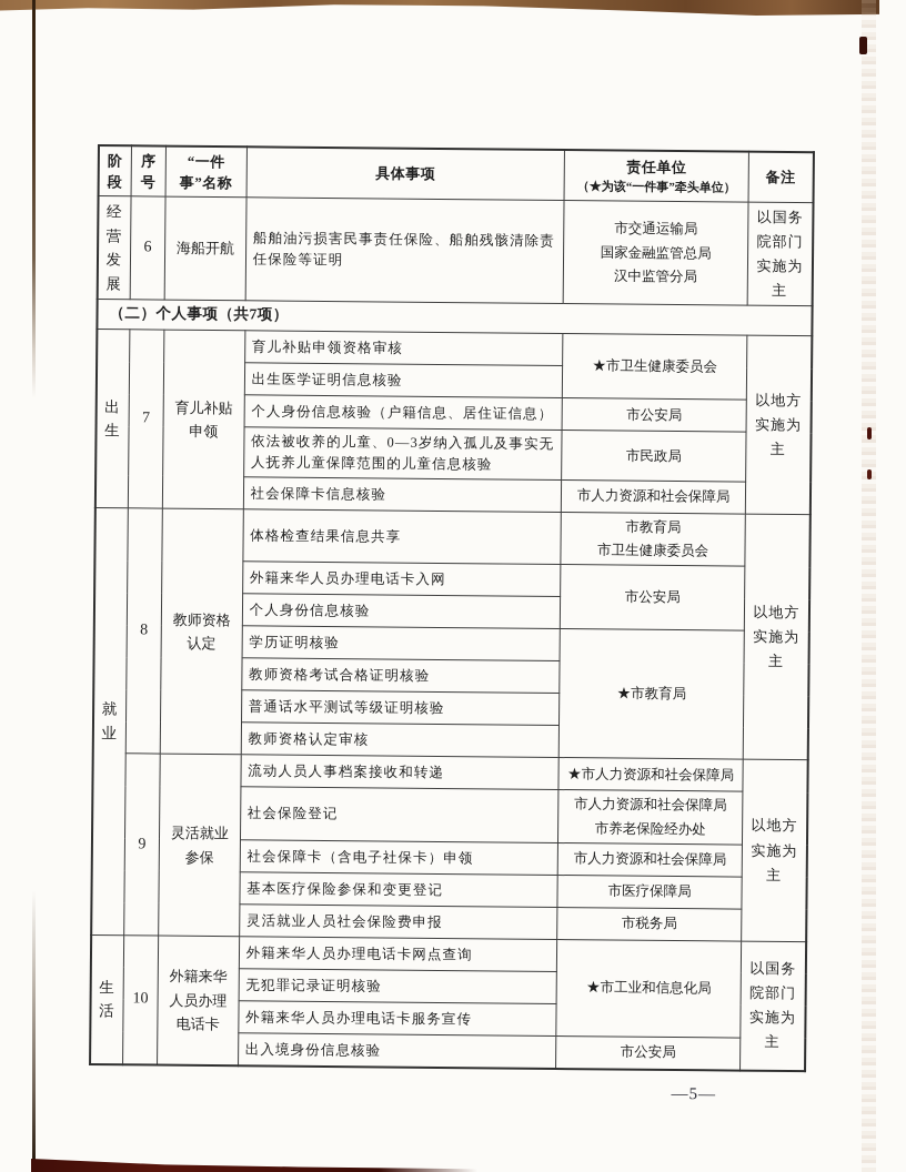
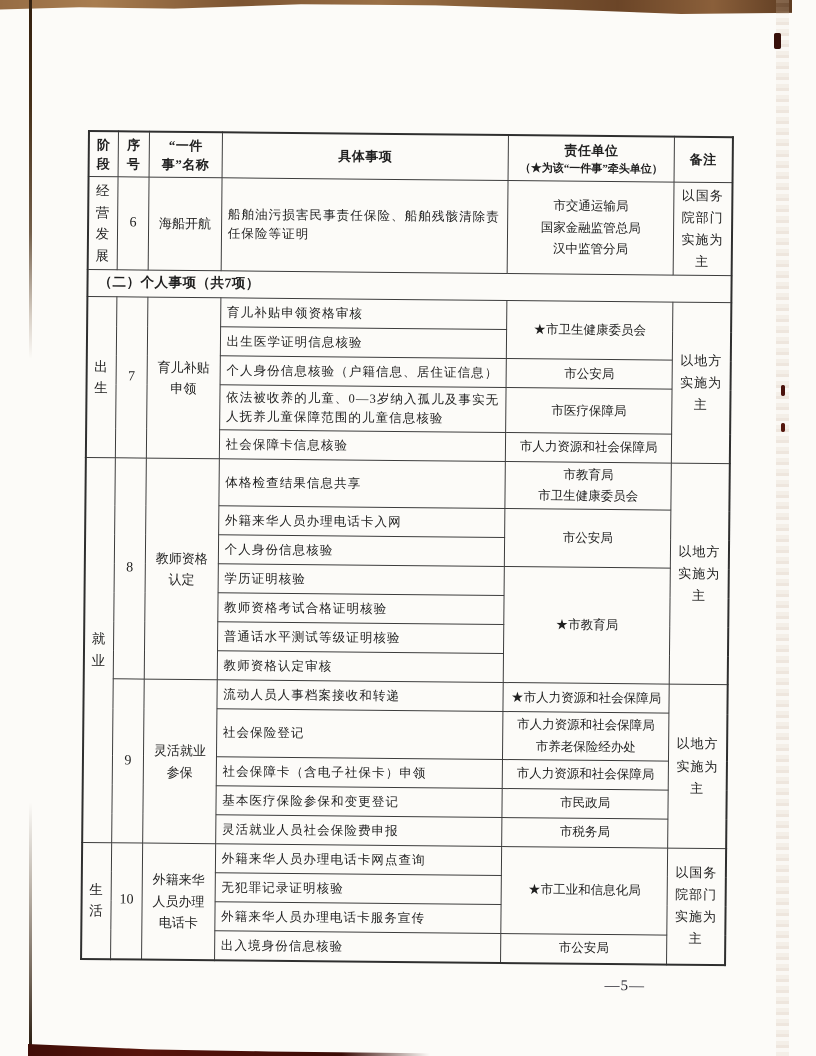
  阶段	序号	“一件事”名称	具体事项	责任单位 （★为该“一件事”牵头单位）	备注
  经营发展	6	海船开航	船舶油污损害民事责任保险、船舶残骸清除责任保险等证明	市交通运输局国家金融监管总局汉中监管分局	以国务院部门实施为主
  （二）个人事项（共7项）
  出生	7	育儿补贴申领	育儿补贴申领资格审核	★市卫生健康委员会	以地方实施为主
  出生医学证明信息核验
  个人身份信息核验（户籍信息、居住证信息）	市公安局
- 依法被收养的儿童、0—3岁纳入孤儿及事实无人抚养儿童保障范围的儿童信息核验	市民政局
+ 依法被收养的儿童、0—3岁纳入孤儿及事实无人抚养儿童保障范围的儿童信息核验	市医疗保障局
  社会保障卡信息核验	市人力资源和社会保障局
  就业	8	教师资格认定	体格检查结果信息共享	市教育局市卫生健康委员会	以地方实施为主
  外籍来华人员办理电话卡入网	市公安局
  个人身份信息核验
  学历证明核验	★市教育局
  教师资格考试合格证明核验
  普通话水平测试等级证明核验
  教师资格认定审核
  9	灵活就业参保	流动人员人事档案接收和转递	★市人力资源和社会保障局	以地方实施为主
  社会保险登记	市人力资源和社会保障局市养老保险经办处
  社会保障卡（含电子社保卡）申领	市人力资源和社会保障局
- 基本医疗保险参保和变更登记	市医疗保障局
+ 基本医疗保险参保和变更登记	市民政局
  灵活就业人员社会保险费申报	市税务局
  生活	10	外籍来华人员办理电话卡	外籍来华人员办理电话卡网点查询	★市工业和信息化局	以国务院部门实施为主
  无犯罪记录证明核验
  外籍来华人员办理电话卡服务宣传
  出入境身份信息核验	市公安局
  —5—
